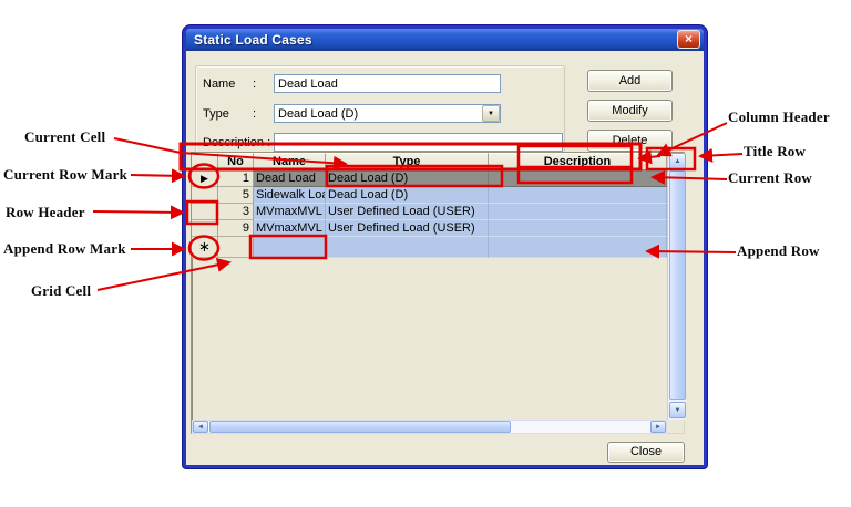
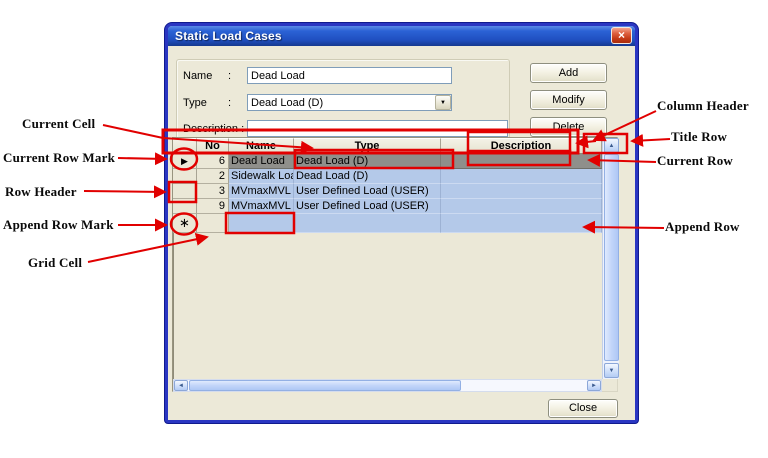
  Static Load Cases
  ×
  Name
  :
  Dead Load
  Type
  :
  Dead Load (D)
  Add
  Modify
  Delete
  No
  Nam
  Type
  Description
  ▶
- 1
+ 6
  Dead Load
  Dead Load (D)
- 5
+ 2
  Sidewalk Lo
  Dead Load (D)
  3
  MVmaxMVL
  User Defined Load (USER)
  9
  MVmaxMVL
  User Defined Load (USER)
  ∗
  Close
  Current Cell
  Current Row Mark
  Row Header
  Append Row Mark
  Grid Cell
  Column Header
  Title Row
  Current Row
  Append Row
